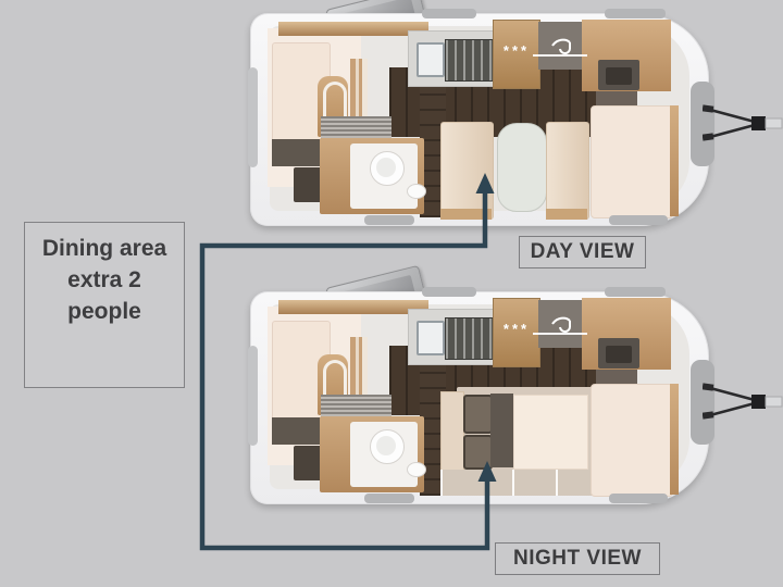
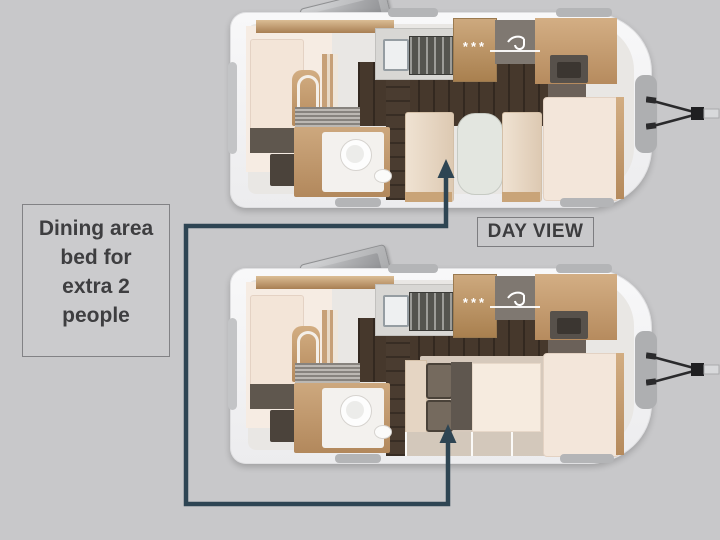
  ***
  ***
  Dining area
+ bed for
  extra 2
  people
  DAY VIEW
- NIGHT VIEW
